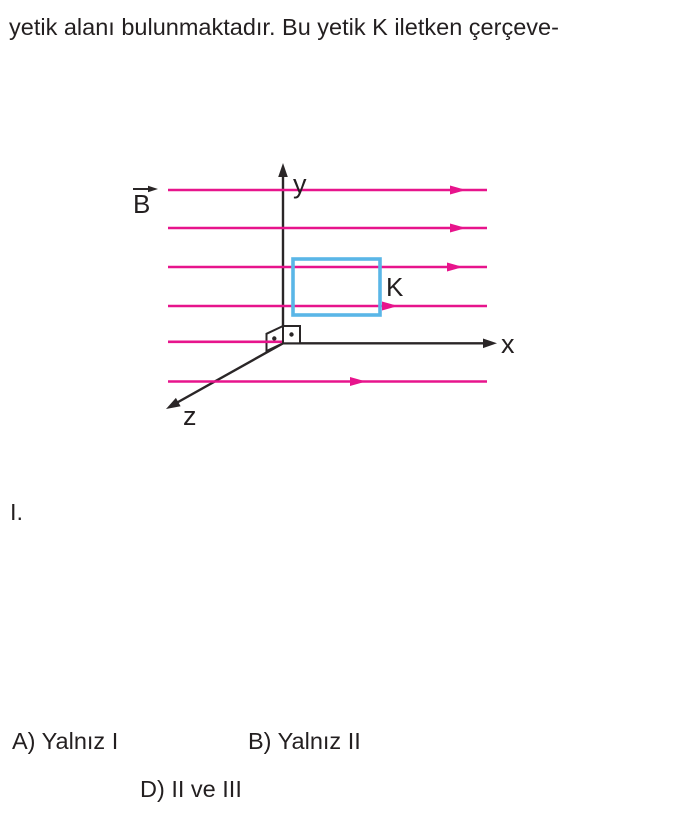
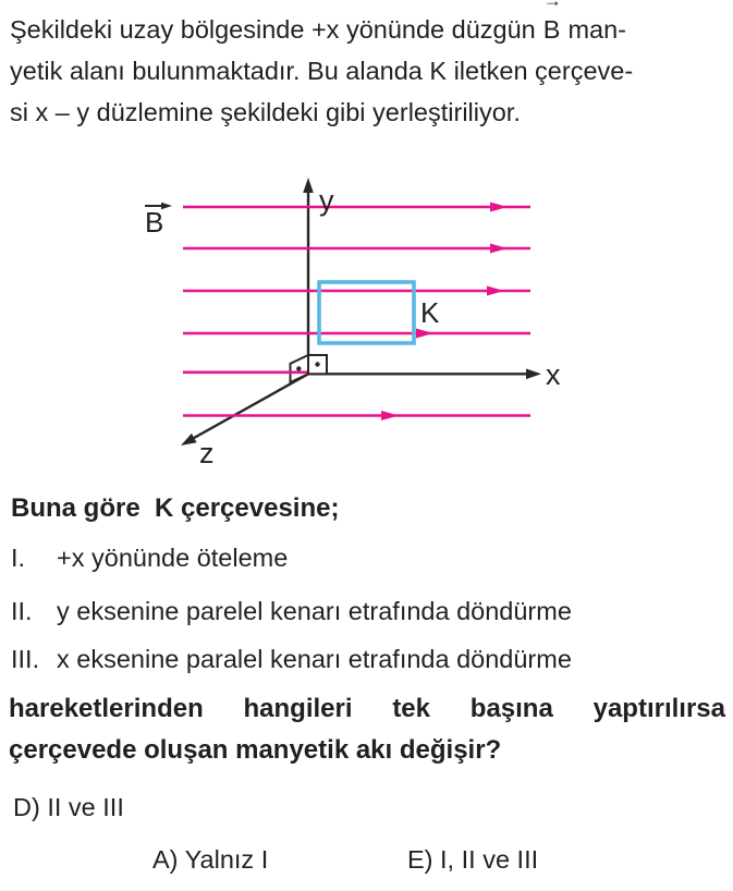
+ Şekildeki uzay bölgesinde +x yönünde düzgün
+ →
+ B man-
- yetik alanı bulunmaktadır. Bu yetik K iletken çerçeve-
+ yetik alanı bulunmaktadır. Bu alanda K iletken çerçeve-
+ si x – y düzlemine şekildeki gibi yerleştiriliyor.
  B
  y
  x
  z
  K
+ Buna göre K çerçevesine;
  I.
+ +x yönünde öteleme
+ II.
+ y eksenine parelel kenarı etrafında döndürme
+ III.
+ x eksenine paralel kenarı etrafında döndürme
+ hareketlerinden hangileri tek başına yaptırılırsa
+ çerçevede oluşan manyetik akı değişir?
- A) Yalnız I
+ D) II ve III
- B) Yalnız II
- D) II ve III
+ A) Yalnız I
+ E) I, II ve III
